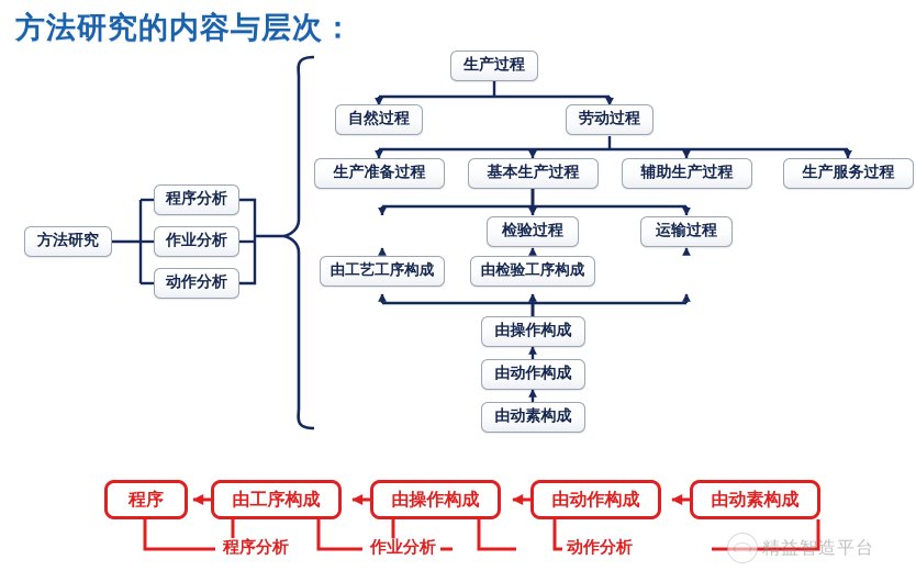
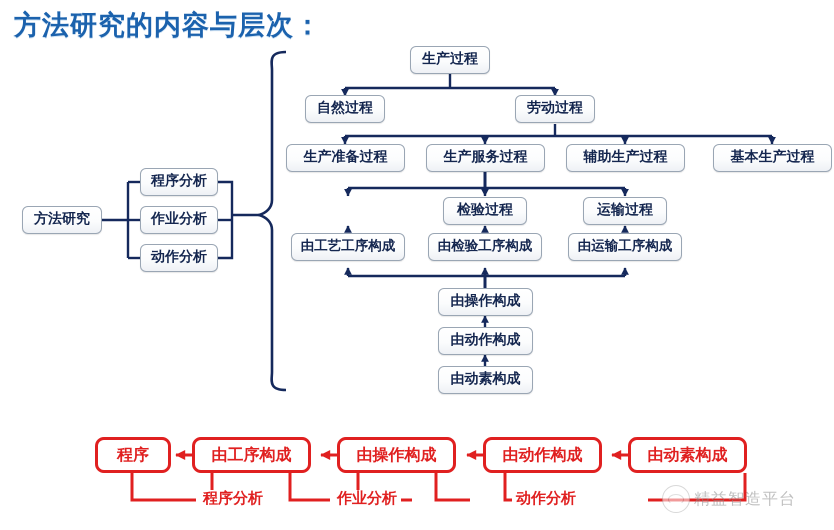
  方法研究的内容与层次：
  方法研究
  程序分析
  作业分析
  动作分析
  生产过程
  自然过程
  劳动过程
  生产准备过程
- 基本生产过程
+ 生产服务过程
  辅助生产过程
- 生产服务过程
+ 基本生产过程
  检验过程
  运输过程
  由工艺工序构成
  由检验工序构成
+ 由运输工序构成
  由操作构成
  由动作构成
  由动素构成
  程序
  由工序构成
  由操作构成
  由动作构成
  由动素构成
  程序分析
  作业分析
  动作分析
  精益智造平台
